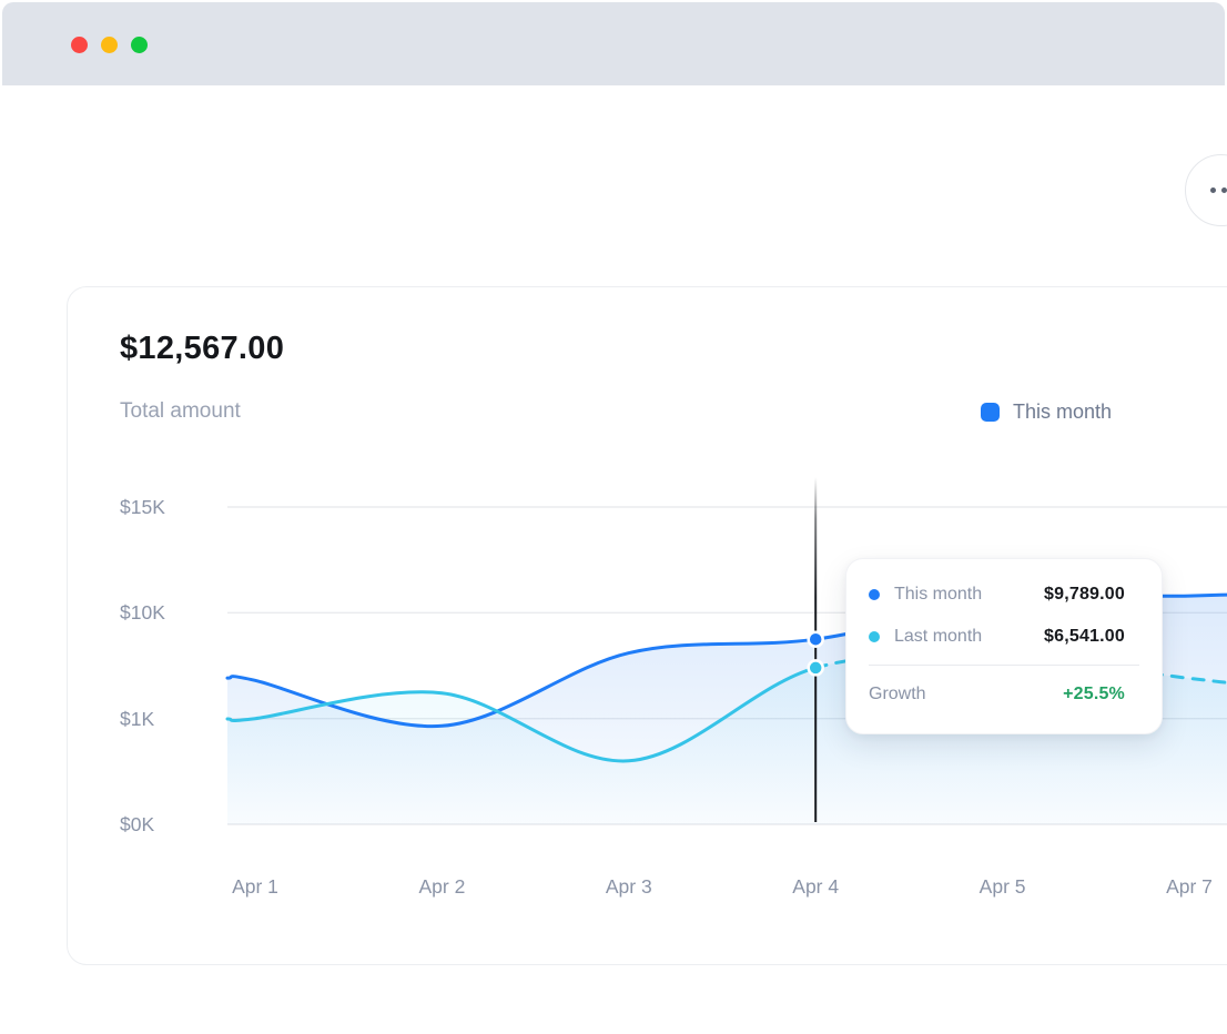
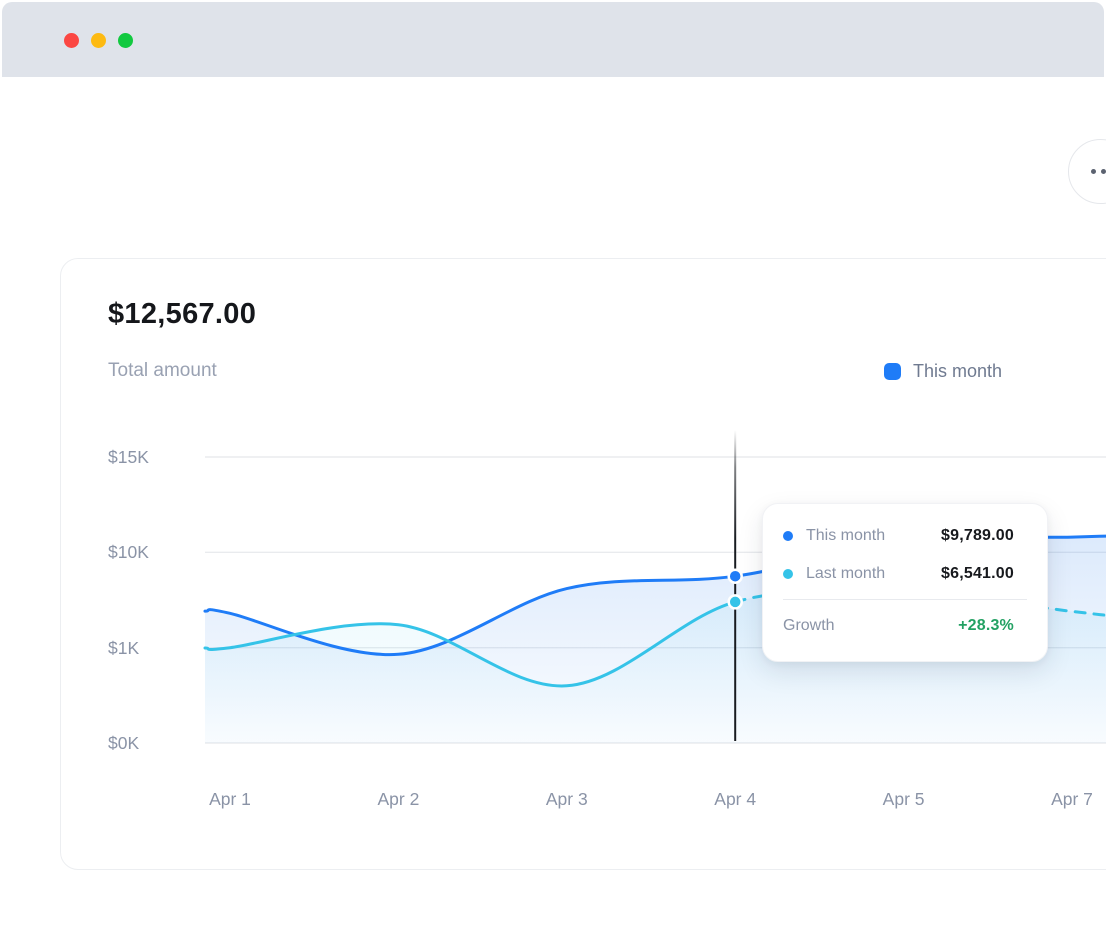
  $12,567.00
  Total amount
  This month
  $15K
  $10K
  $1K
  $0K
  Apr 1
  Apr 2
  Apr 3
  Apr 4
  Apr 5
  Apr 7
  This month
  $9,789.00
  Last month
  $6,541.00
  Growth
- +25.5%
+ +28.3%
